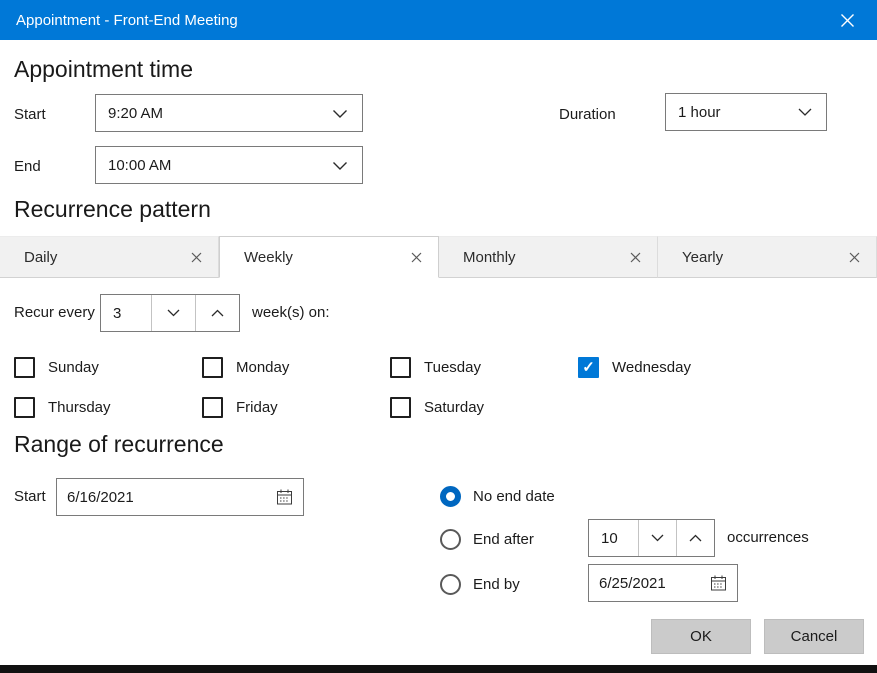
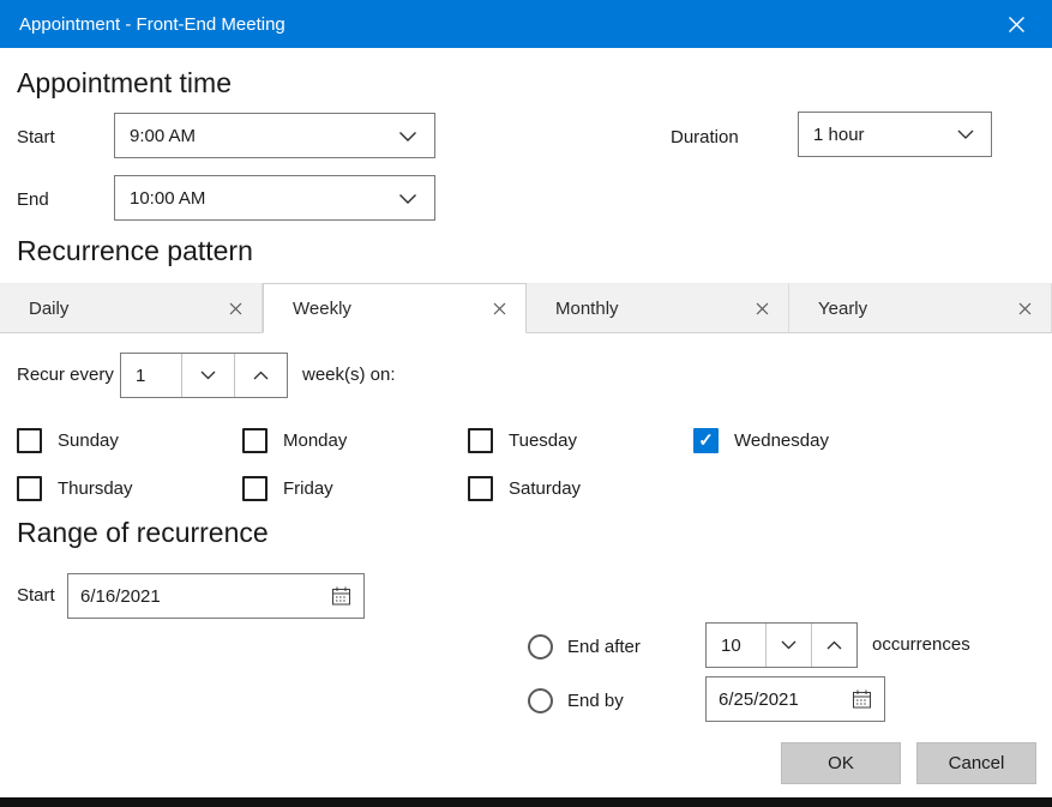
  Appointment - Front-End Meeting
  Appointment time
  Start
- 9:20 AM
+ 9:00 AM
  Duration
  1 hour
  End
  10:00 AM
  Recurrence pattern
  Daily
  Weekly
  Monthly
  Yearly
  Recur every
- 3
+ 1
  week(s) on:
  Sunday
  Monday
  Tuesday
  Wednesday
  Thursday
  Friday
  Saturday
  Range of recurrence
  Start
  6/16/2021
- No end date
  End after
  10
  occurrences
  End by
  6/25/2021
  OK
  Cancel
